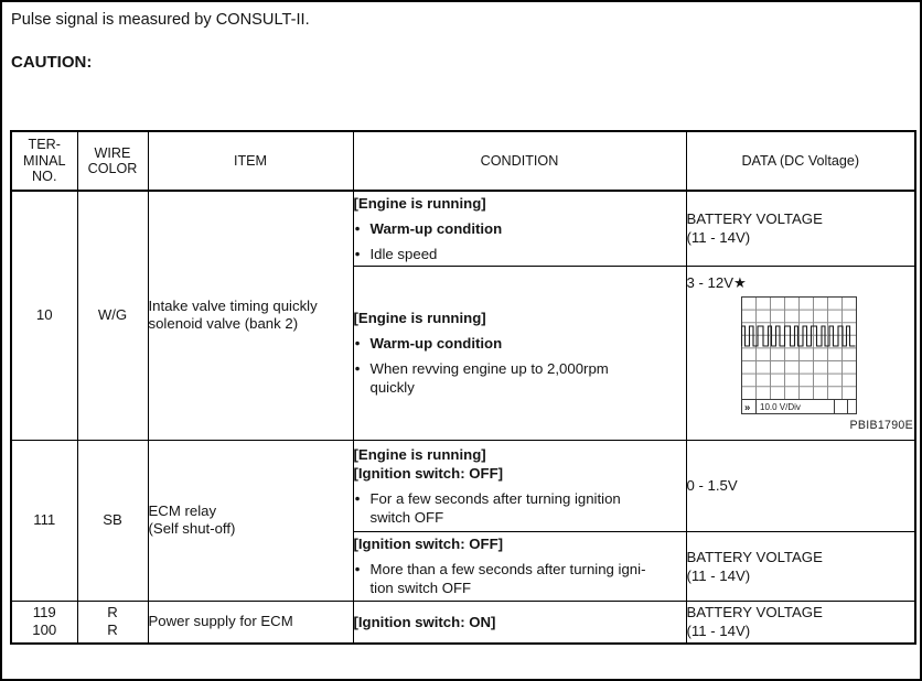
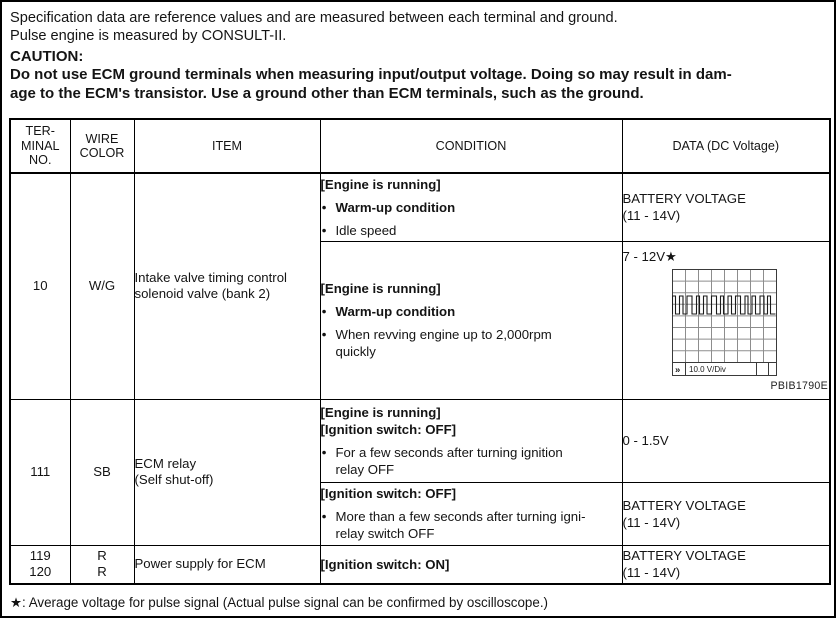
+ Specification data are reference values and are measured between each terminal and ground.
- Pulse signal is measured by CONSULT-II.
+ Pulse engine is measured by CONSULT-II.
  CAUTION:
+ Do not use ECM ground terminals when measuring input/output voltage. Doing so may result in dam-
+ age to the ECM's transistor. Use a ground other than ECM terminals, such as the ground.
  TER- MINAL NO.	WIRE COLOR	ITEM	CONDITION	DATA (DC Voltage)
- 10	W/G	Intake valve timing quickly solenoid valve (bank 2)	[Engine is running] ● Warm-up condition ● Idle speed	BATTERY VOLTAGE (11 - 14V)
+ 10	W/G	Intake valve timing control solenoid valve (bank 2)	[Engine is running] ● Warm-up condition ● Idle speed	BATTERY VOLTAGE (11 - 14V)
- [Engine is running] ● Warm-up condition ● When revving engine up to 2,000rpm quickly	3 - 12V★ » 10.0 V/Div PBIB1790E
+ [Engine is running] ● Warm-up condition ● When revving engine up to 2,000rpm quickly	7 - 12V★ » 10.0 V/Div PBIB1790E
- 111	SB	ECM relay (Self shut-off)	[Engine is running] [Ignition switch: OFF] ● For a few seconds after turning ignition switch OFF	0 - 1.5V
+ 111	SB	ECM relay (Self shut-off)	[Engine is running] [Ignition switch: OFF] ● For a few seconds after turning ignition relay OFF	0 - 1.5V
- [Ignition switch: OFF] ● More than a few seconds after turning igni- tion switch OFF	BATTERY VOLTAGE (11 - 14V)
+ [Ignition switch: OFF] ● More than a few seconds after turning igni- relay switch OFF	BATTERY VOLTAGE (11 - 14V)
- 119 100	R R	Power supply for ECM	[Ignition switch: ON]	BATTERY VOLTAGE (11 - 14V)
+ 119 120	R R	Power supply for ECM	[Ignition switch: ON]	BATTERY VOLTAGE (11 - 14V)
+ ★: Average voltage for pulse signal (Actual pulse signal can be confirmed by oscilloscope.)
